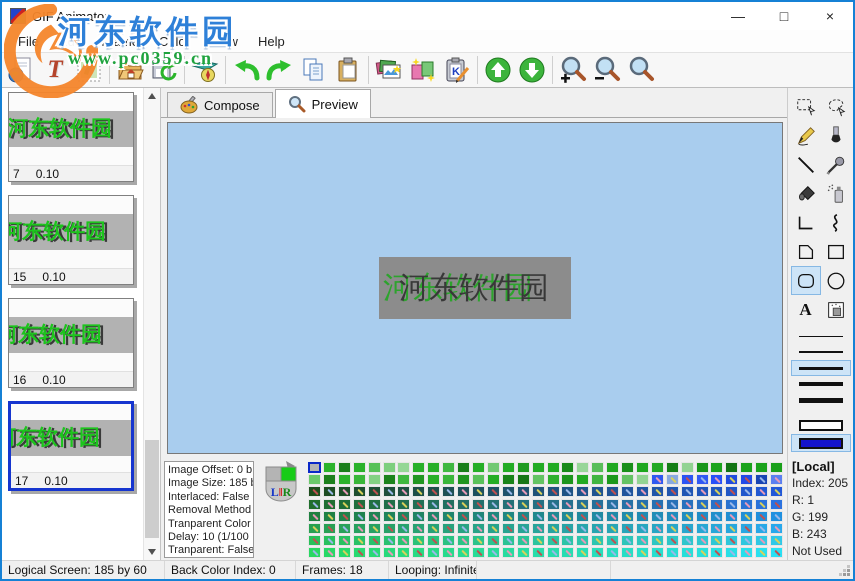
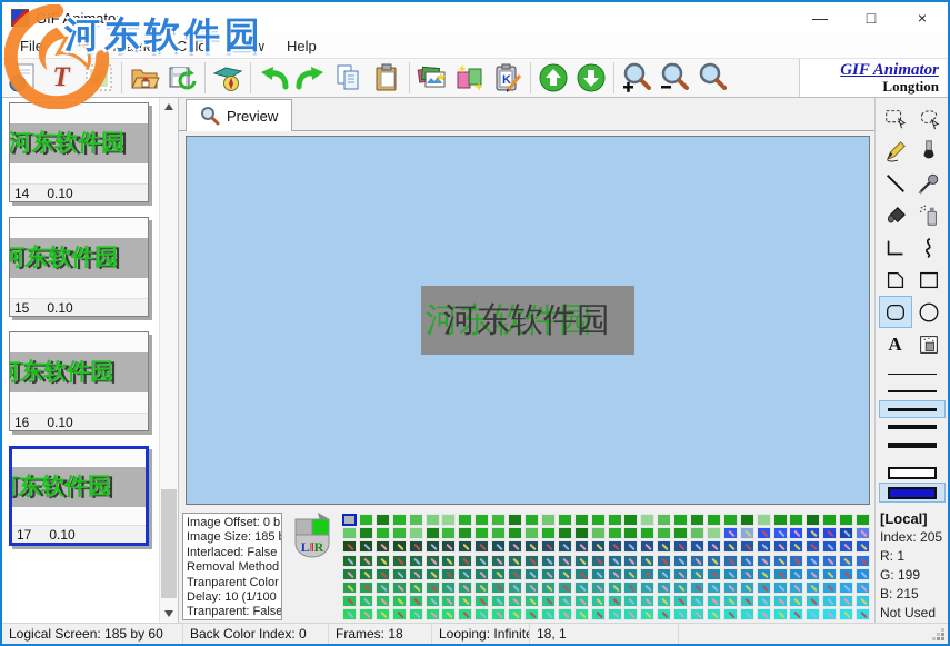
  F Animator
  —
  □
  ×
  File
  Frame
  Color
  View
  Help
  T
  K
+ GIF Animator
+ Longtion
  河东软件园
- 7
+ 14
  0.10
  河东软件园
  15
  0.10
  东软件园
  16
  0.10
  东软件园
  17
  0.10
- Compose
  Preview
  河东软件园
  河东软件园
  Image Offset: 0 b
  Image Size: 185
  Interlaced: False
  Removal Method
  Tranparent Color
  Delay: 10 (1/100
  Tranparent: False
  L‖R
  A
  [Local]
  Index: 205
  R: 1
  G: 199
- B: 243
+ B: 215
  Not Used
  Logical Screen: 185 by 60
  Back Color Index: 0
  Frames: 18
  Looping: Infinite
+ 18, 1
  河东软件园
- www.pc0359.cn
